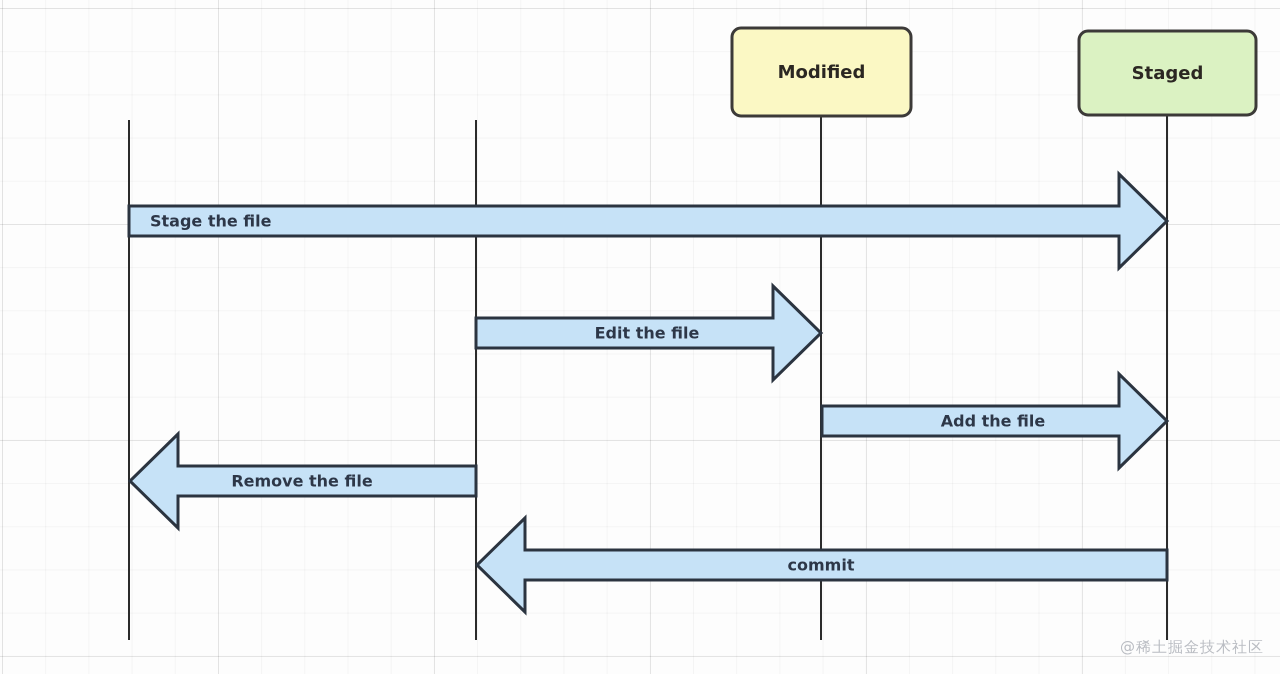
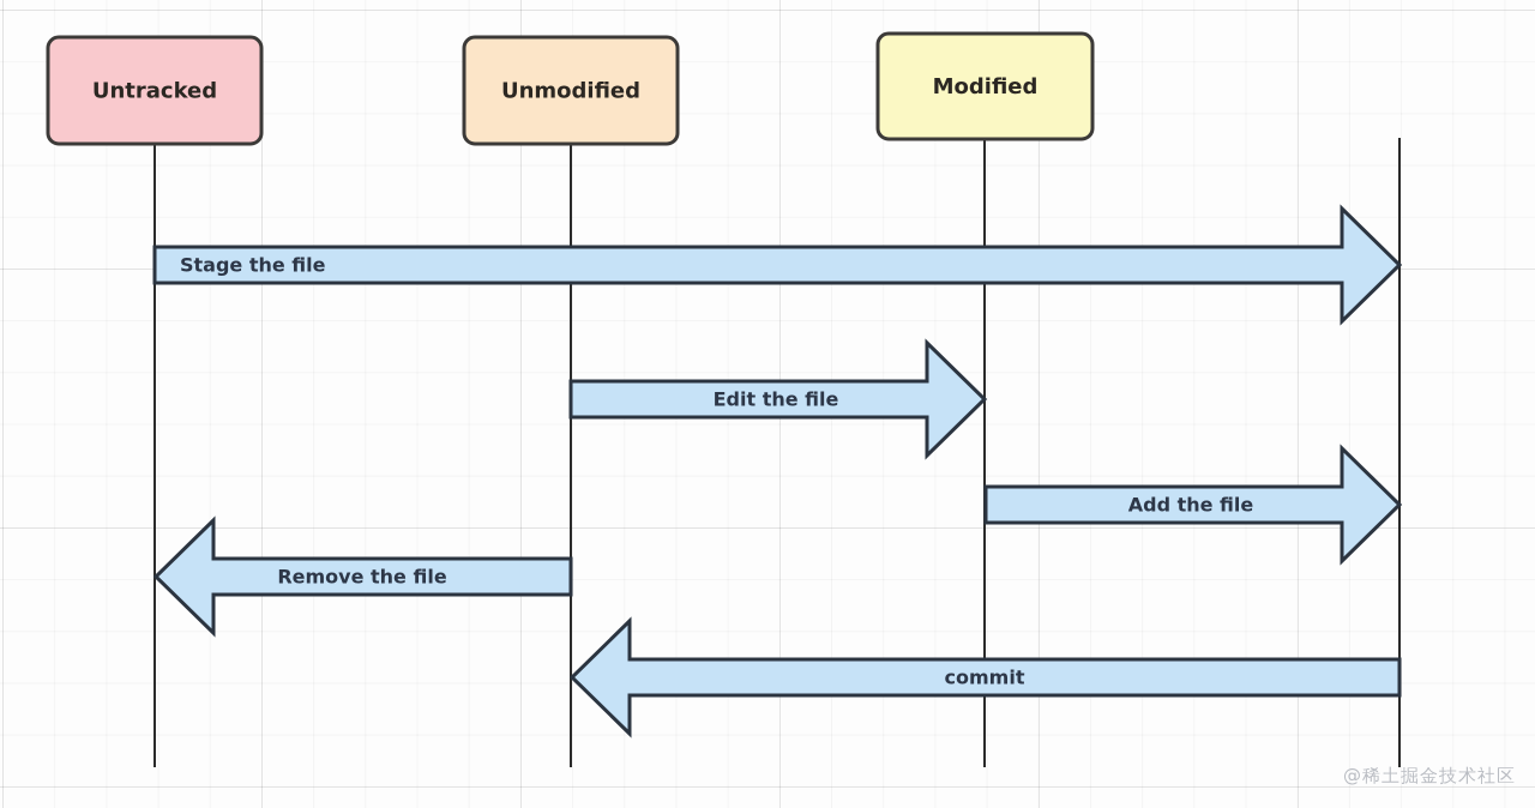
  Stage the file
  Edit the file
  Add the file
  Remove the file
  commit
+ Untracked
+ Unmodified
  Modified
- Staged
  @稀土掘金技术社区
